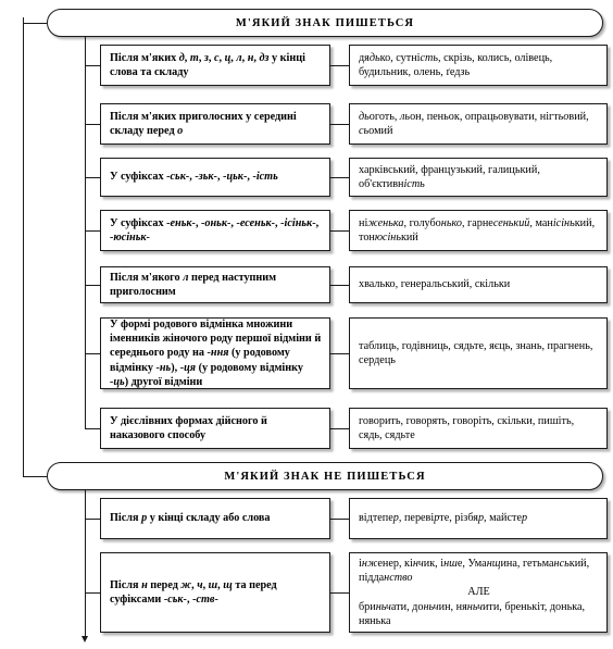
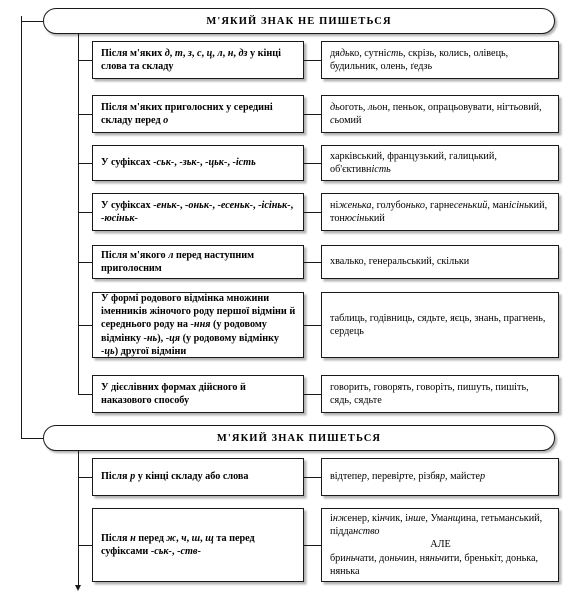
- М'ЯКИЙ ЗНАК ПИШЕТЬСЯ
+ М'ЯКИЙ ЗНАК НЕ ПИШЕТЬСЯ
  Після м'яких д, т, з, с, ц, л, н, дз у кінці слова та складу
  дядько, сутність, скрізь, колись, олівець, будильник, олень, ґедзь
  Після м'яких приголосних у середині складу перед о
  дьоготь, льон, пеньок, опрацьовувати, нігтьовий, сьомий
  У суфіксах -ськ-, -зьк-, -цьк-, -ість
  харківський, французький, галицький, об'єктивність
  У суфіксах -еньк-, -оньк-, -есеньк-, -ісіньк-, -юсіньк-
  ніженька, голубонько, гарнесенький, манісінький, тонюсінький
  Після м'якого л перед наступним приголосним
  хвалько, генеральський, скільки
  У формі родового відмінка множини іменників жіночого роду першої відміни й середнього роду на -ння (у родовому відмінку -нь), -ця (у родовому відмінку -ць) другої відміни
  таблиць, годівниць, сядьте, яєць, знань, прагнень, сердець
  У дієслівних формах дійсного й наказового способу
- говорить, говорять, говоріть, скільки, пишіть, сядь, сядьте
+ говорить, говорять, говоріть, пишуть, пишіть, сядь, сядьте
- М'ЯКИЙ ЗНАК НЕ ПИШЕТЬСЯ
+ М'ЯКИЙ ЗНАК ПИШЕТЬСЯ
  Після р у кінці складу або слова
  відтепер, перевірте, різбяр, майстер
  Після н перед ж, ч, ш, щ та перед суфіксами -ськ-, -ств-
  інженер, кінчик, інше, Уманщина, гетьманський, підданство
  АЛЕ
  бриньчати, доньчин, няньчити, бренькіт, донька, нянька
